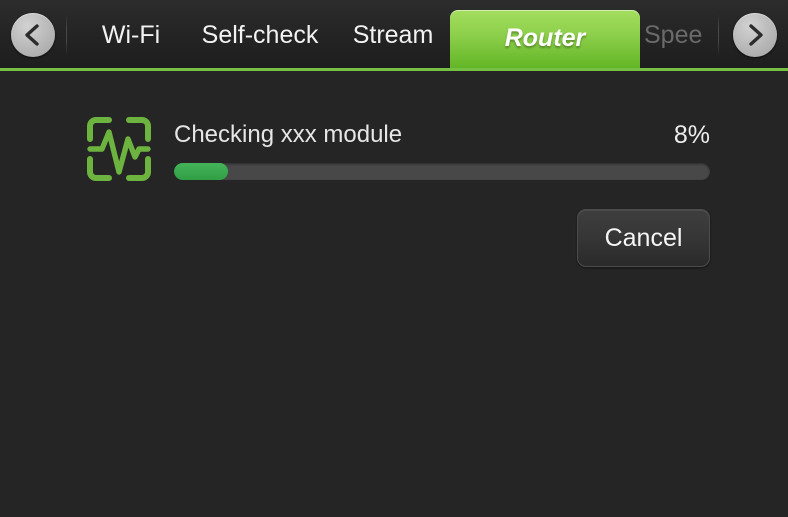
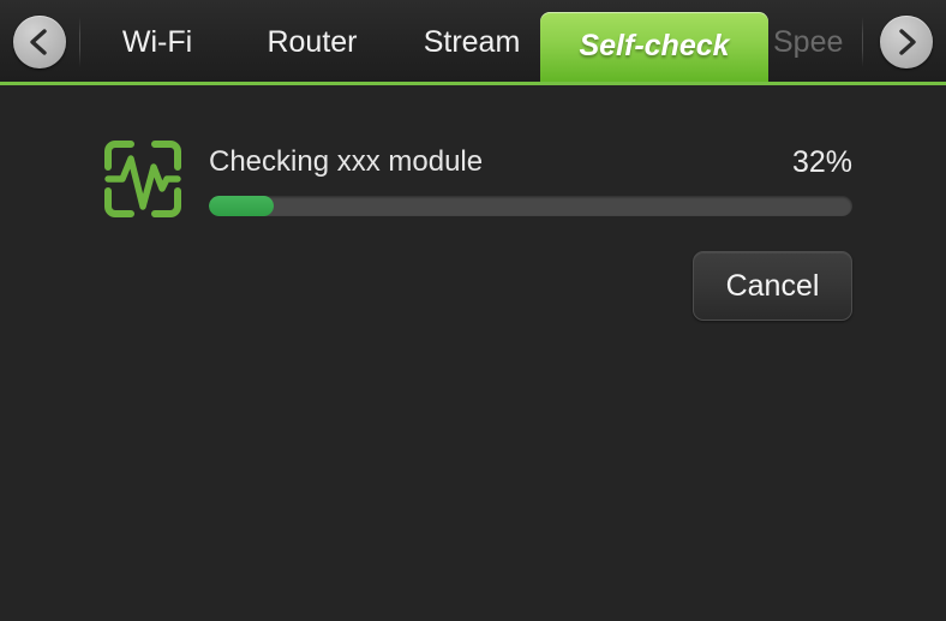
  Wi-Fi
- Self-check
+ Router
  Stream
- Router
+ Self-check
  Spee
  Checking xxx module
- 8%
+ 32%
  Cancel
